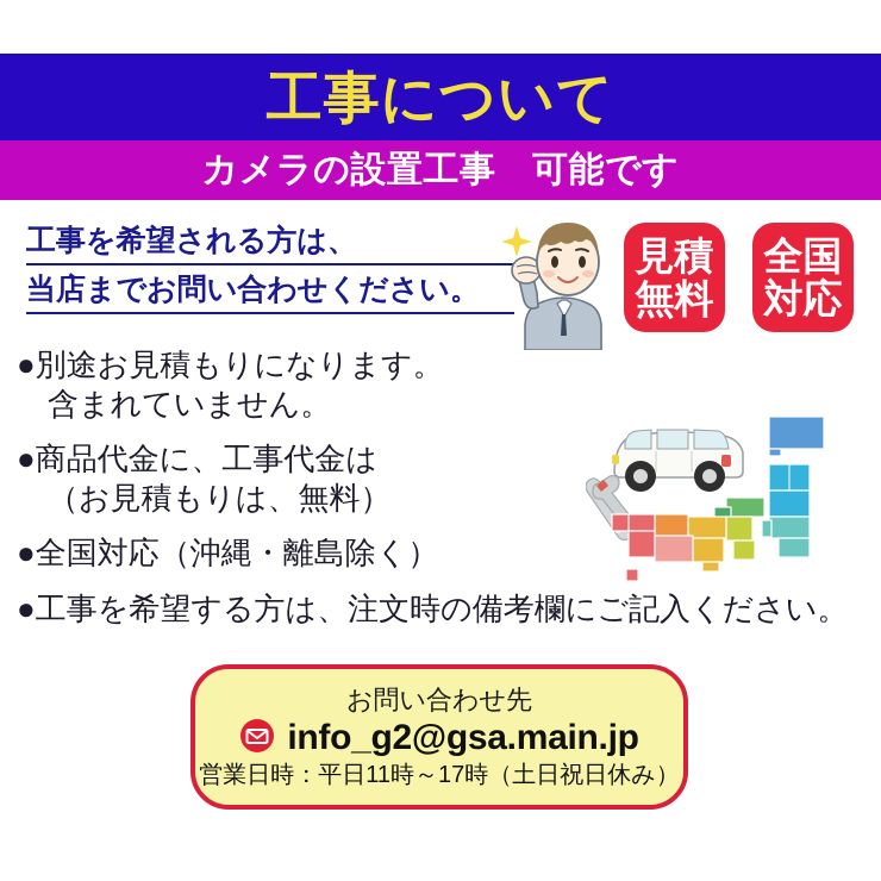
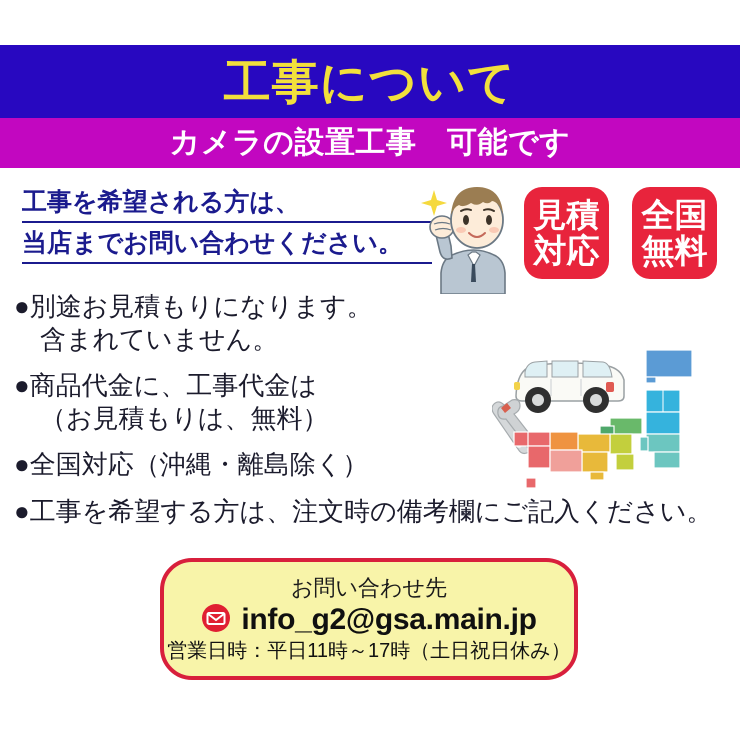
  工事について
  カメラの設置工事 可能です
  工事を希望される方は、
  当店までお問い合わせください。
  見積
- 無料
+ 対応
  全国
- 対応
+ 無料
  ●別途お見積もりになります。
  含まれていません。
  ●商品代金に、工事代金は
  （お見積もりは、無料）
  ●全国対応（沖縄・離島除く）
  ●工事を希望する方は、注文時の備考欄にご記入ください。
  お問い合わせ先
  info_g2@gsa.main.jp
  営業日時：平日11時～17時（土日祝日休み）
